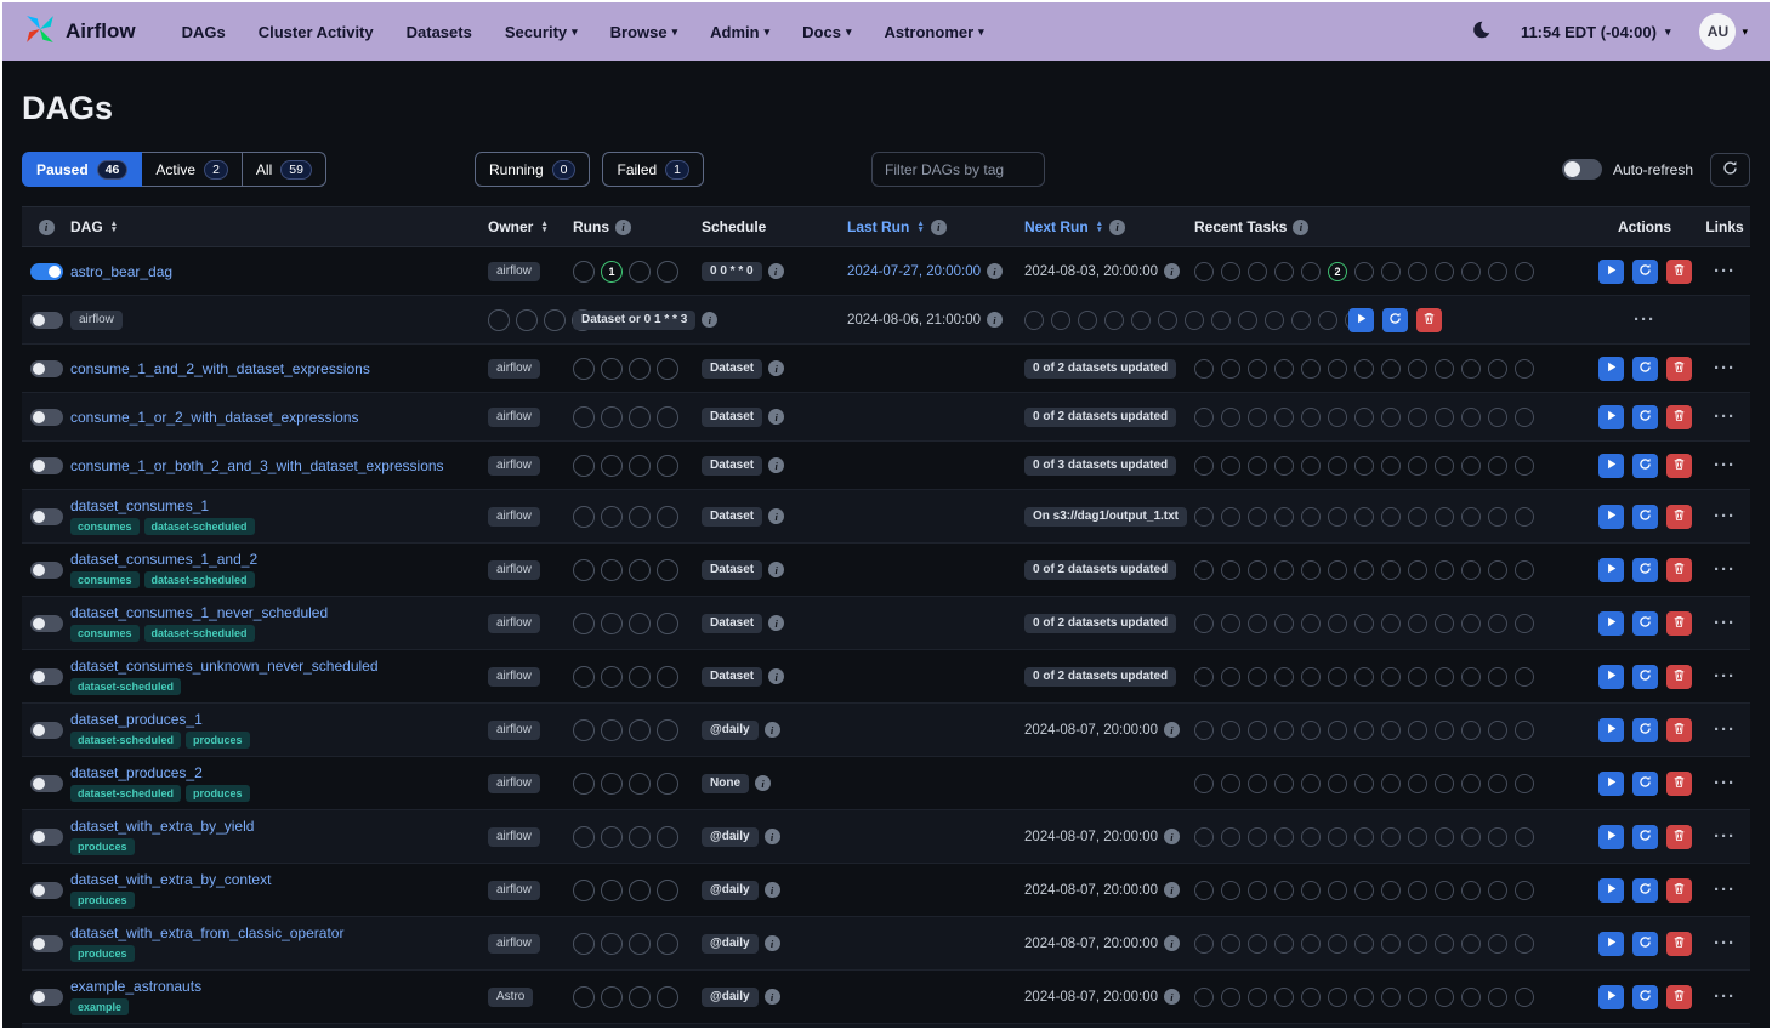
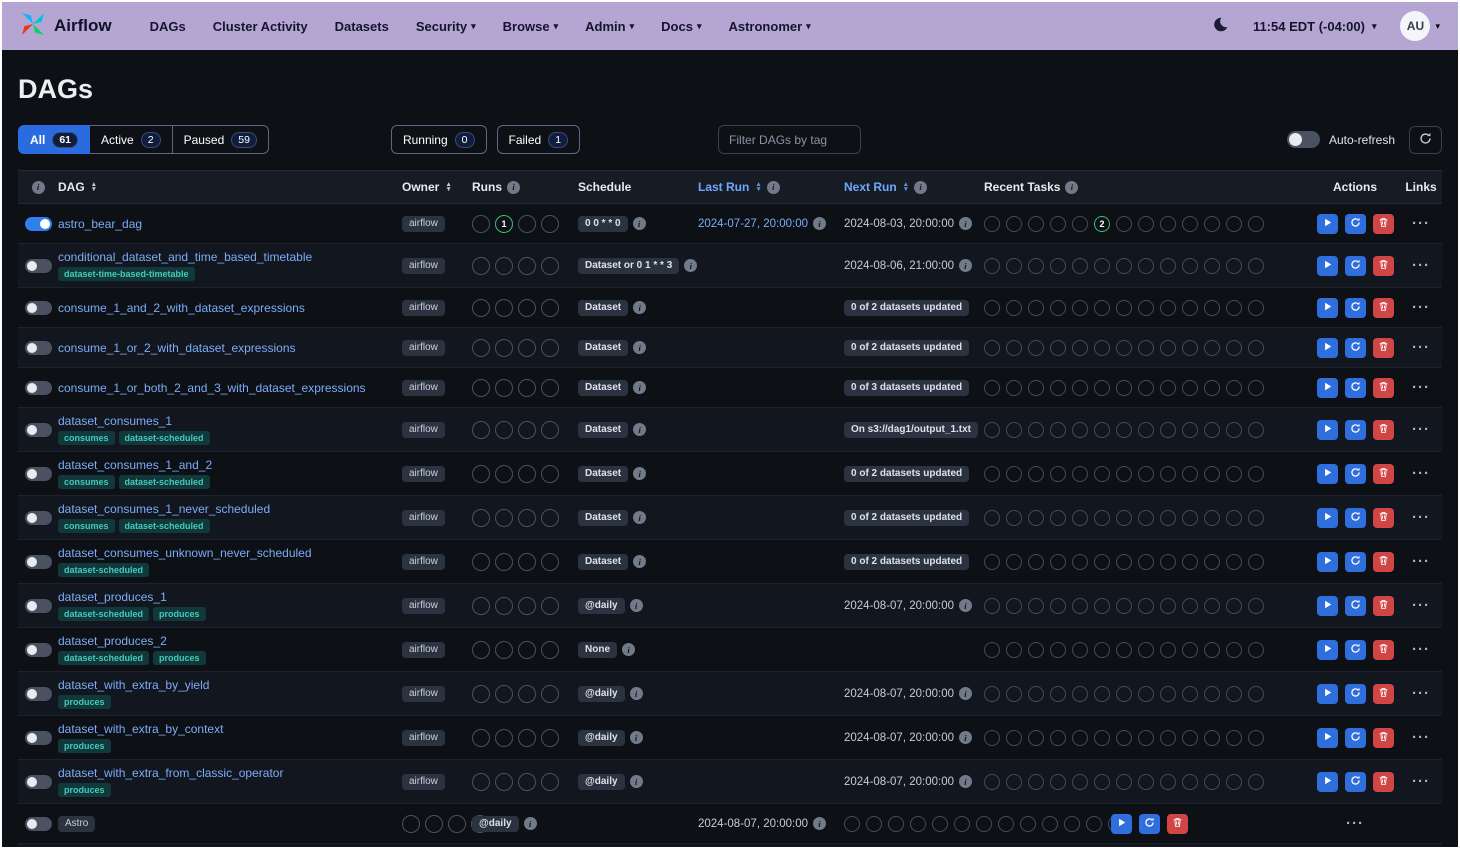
  Airflow
  DAGs
  Cluster Activity
  Datasets
  Security
  ▾
  Browse
  ▾
  Admin
  ▾
  Docs
  ▾
  Astronomer
  ▾
  11:54 EDT (-04:00)
  ▾
  AU
  ▾
  DAGs
- Paused
+ All
- 46
+ 61
  Active
  2
- All
+ Paused
  59
  Running
  0
  Failed
  1
  Filter DAGs by tag
  Auto-refresh
  i
  DAG
  Owner
  Runs
  i
  Schedule
  Last Run
  i
  Next Run
  i
  Recent Tasks
  i
  Actions
  Links
  astro_bear_dag
  airflow
  1
  0 0 * * 0
  i
  2024-07-27, 20:00:00
  i
  2024-08-03, 20:00:00
  i
  2
  ···
+ conditional_dataset_and_time_based_timetable
+ dataset-time-based-timetable
  airflow
  Dataset or 0 1 * * 3
  i
  2024-08-06, 21:00:00
  i
  ···
  consume_1_and_2_with_dataset_expressions
  airflow
  Dataset
  i
  0 of 2 datasets updated
  ···
  consume_1_or_2_with_dataset_expressions
  airflow
  Dataset
  i
  0 of 2 datasets updated
  ···
  consume_1_or_both_2_and_3_with_dataset_expressions
  airflow
  Dataset
  i
  0 of 3 datasets updated
  ···
  dataset_consumes_1
  consumes
  dataset-scheduled
  airflow
  Dataset
  i
  On s3://dag1/output_1.txt
  ···
  dataset_consumes_1_and_2
  consumes
  dataset-scheduled
  airflow
  Dataset
  i
  0 of 2 datasets updated
  ···
  dataset_consumes_1_never_scheduled
  consumes
  dataset-scheduled
  airflow
  Dataset
  i
  0 of 2 datasets updated
  ···
  dataset_consumes_unknown_never_scheduled
  dataset-scheduled
  airflow
  Dataset
  i
  0 of 2 datasets updated
  ···
  dataset_produces_1
  dataset-scheduled
  produces
  airflow
  @daily
  i
  2024-08-07, 20:00:00
  i
  ···
  dataset_produces_2
  dataset-scheduled
  produces
  airflow
  None
  i
  ···
  dataset_with_extra_by_yield
  produces
  airflow
  @daily
  i
  2024-08-07, 20:00:00
  i
  ···
  dataset_with_extra_by_context
  produces
  airflow
  @daily
  i
  2024-08-07, 20:00:00
  i
  ···
  dataset_with_extra_from_classic_operator
  produces
  airflow
  @daily
  i
  2024-08-07, 20:00:00
  i
  ···
- example_astronauts
- example
  Astro
  @daily
  i
  2024-08-07, 20:00:00
  i
  ···
